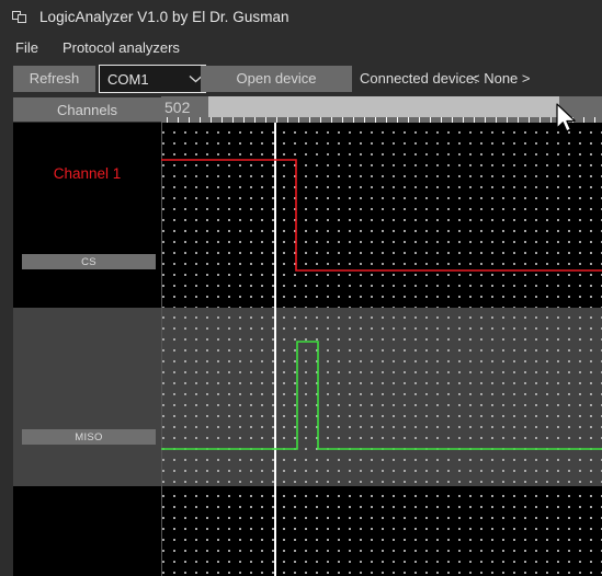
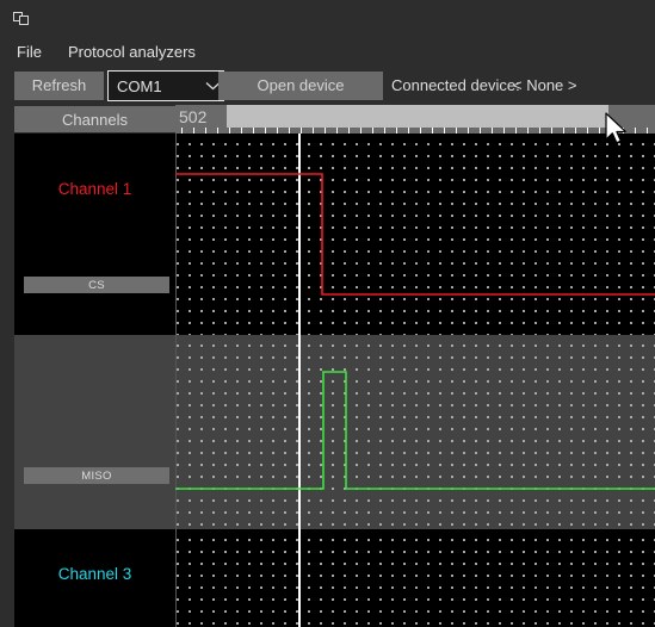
- LogicAnalyzer V1.0 by El Dr. Gusman
  File
  Protocol analyzers
  Refresh
  COM1
  Open device
  Connected device:
  < None >
  Channels
  502
  Channel 1
  CS
  MISO
+ Channel 3
